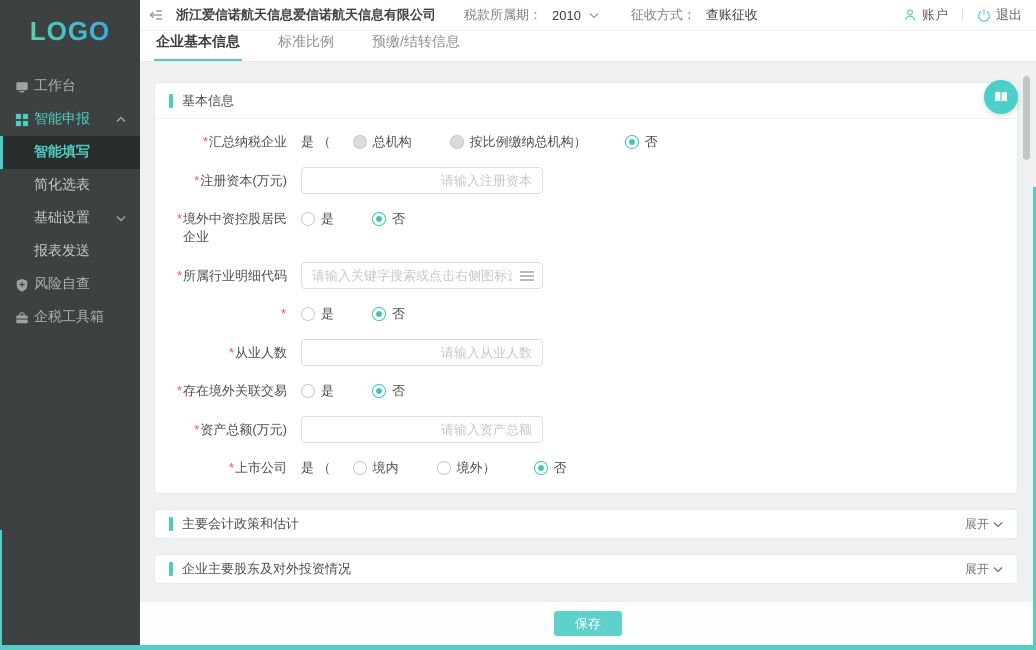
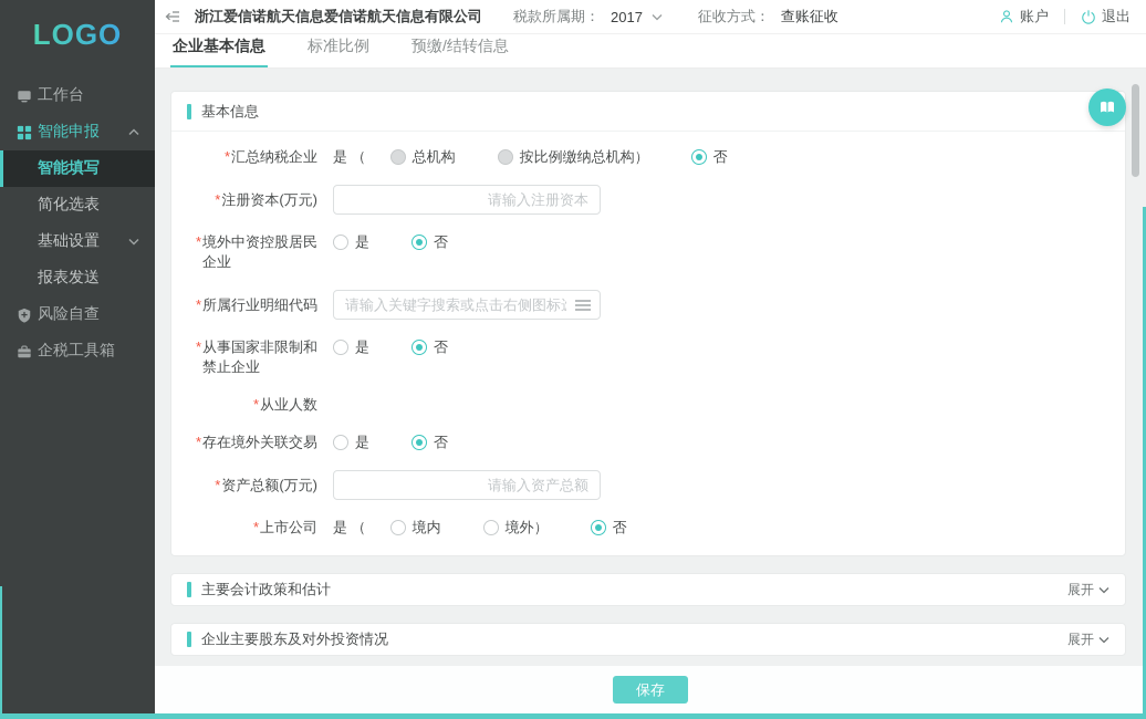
  LOGO
  工作台
  智能申报
  智能填写
  简化选表
  基础设置
  报表发送
  风险自查
  企税工具箱
  浙江爱信诺航天信息爱信诺航天信息有限公司
  税款所属期：
- 2010
+ 2017
  征收方式：
  查账征收
  账户
  退出
  企业基本信息
  标准比例
  预缴/结转信息
  基本信息
  *
  汇总纳税企业
  是 （
  总机构
  按比例缴纳总机构
  ）
  否
  *
  注册资本(万元)
  请输入注册资本
  *
  境外中资控股居民
  企业
  是
  否
  *
  所属行业明细代码
  请输入关键字搜索或点击右侧图标
  *
+ 从事国家非限制和
+ 禁止企业
  是
  否
  *
  从业人数
- 请输入从业人数
  *
  存在境外关联交易
  是
  否
  *
  资产总额(万元)
  请输入资产总额
  *
  上市公司
  是 （
  境内
  境外
  ）
  否
  主要会计政策和估计
  展开
  企业主要股东及对外投资情况
  展开
  保存
